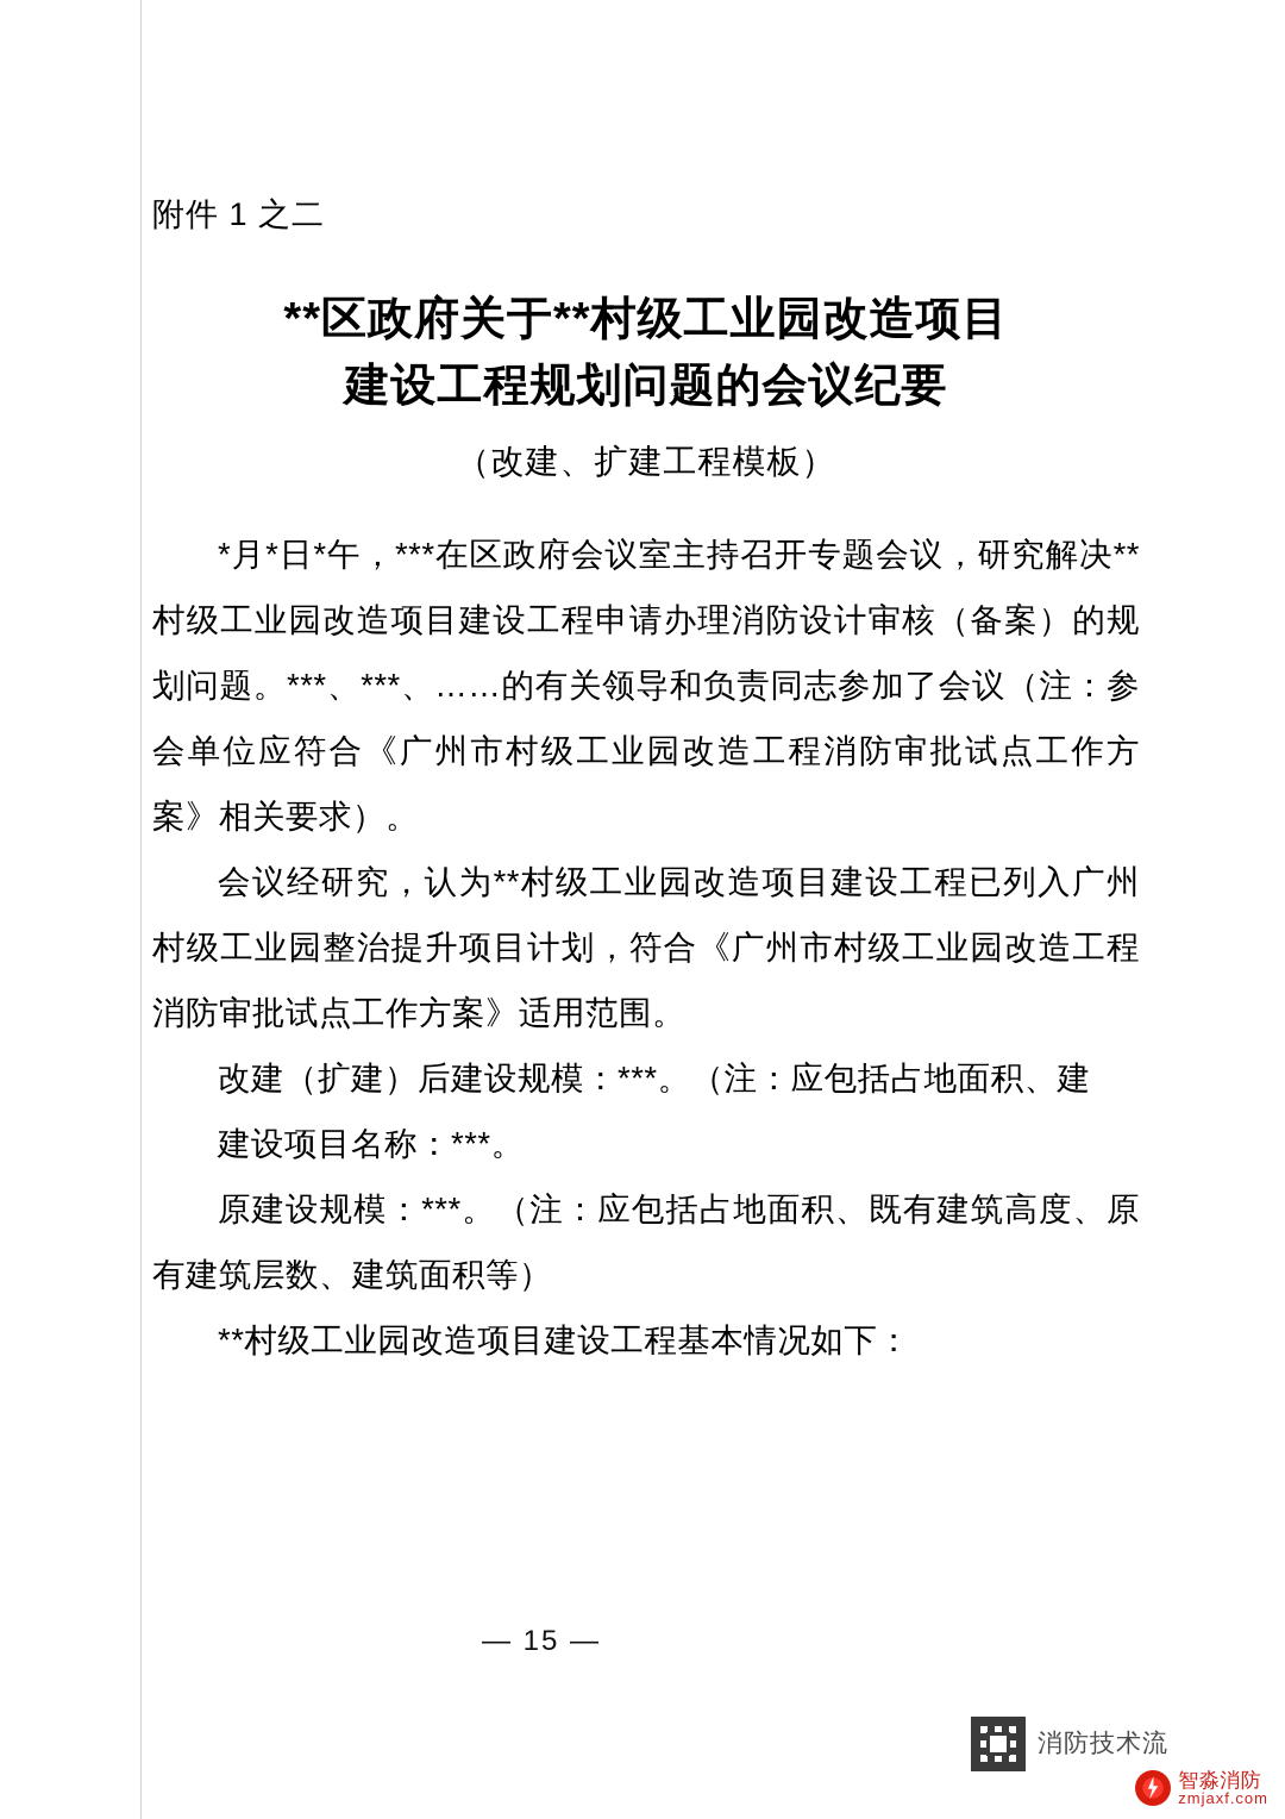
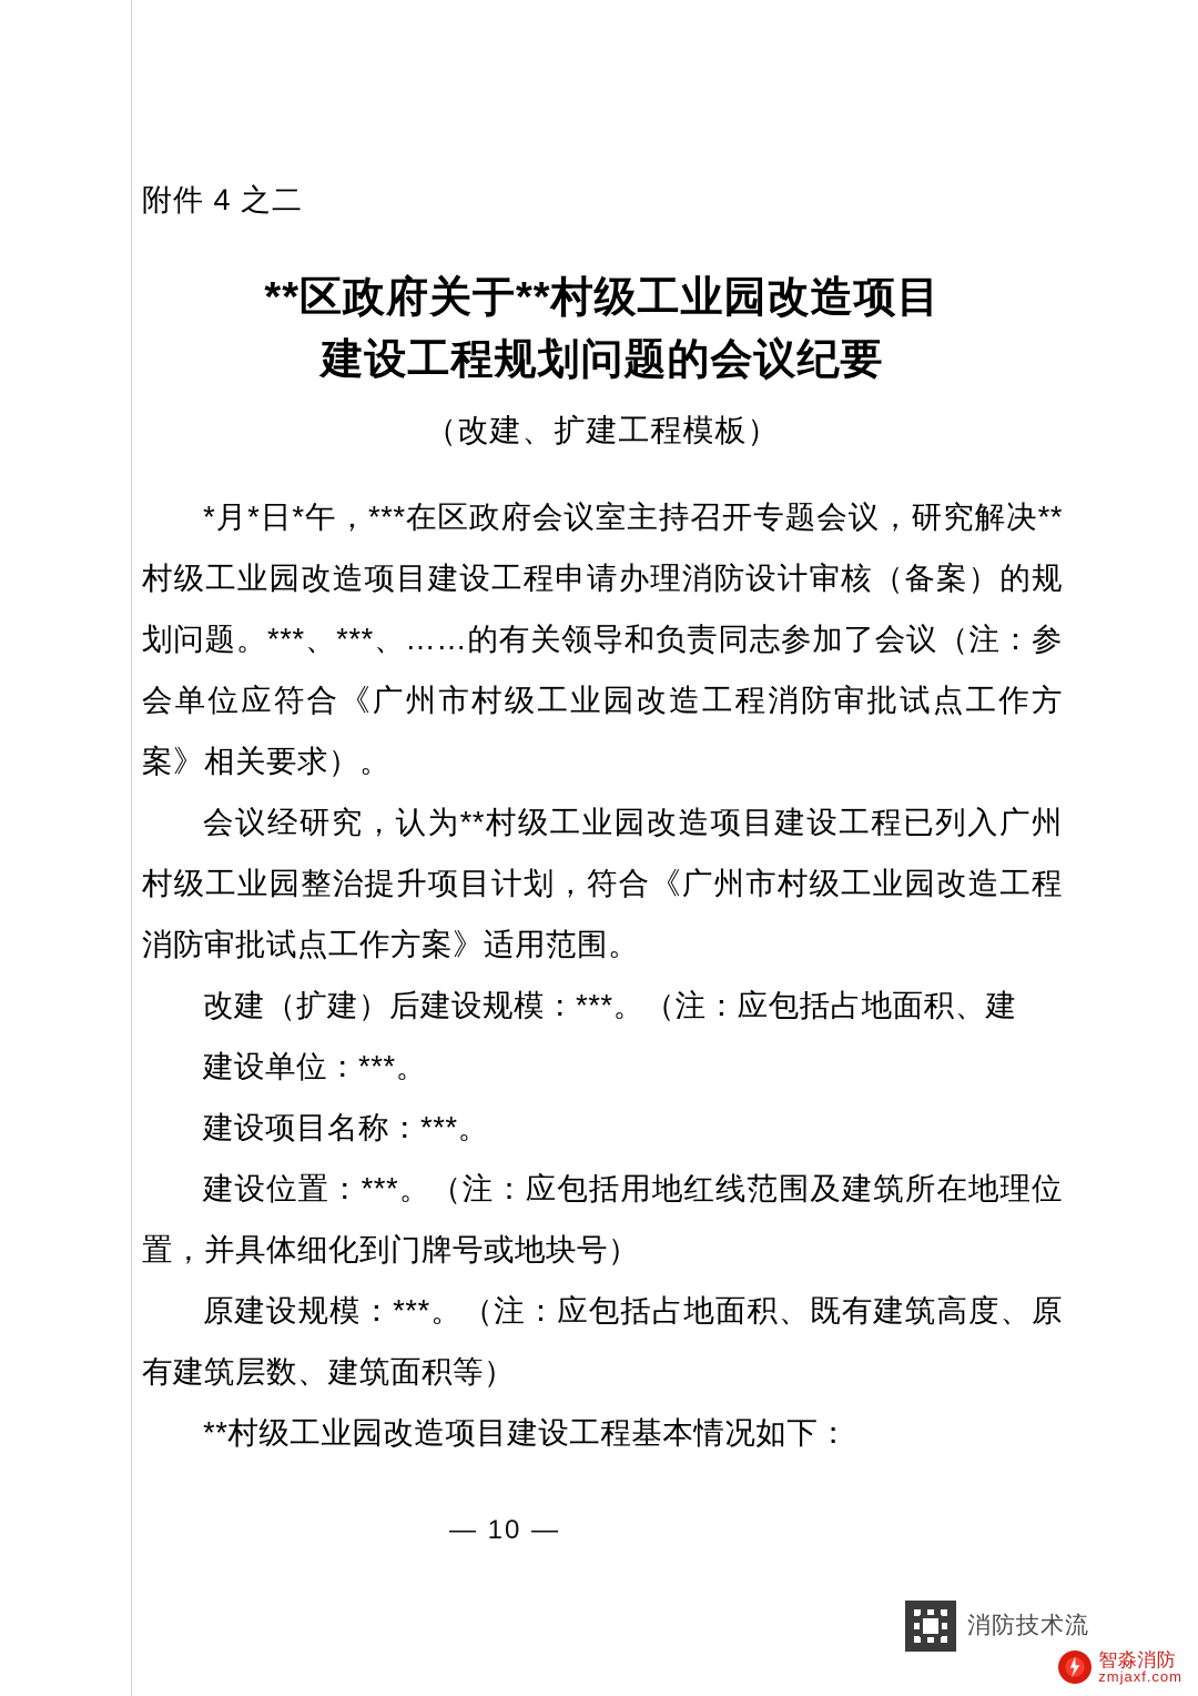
- 附件 1 之二
+ 附件 4 之二
  **区政府关于**村级工业园改造项目
  建设工程规划问题的会议纪要
  （改建、扩建工程模板）
  *月*日*午，***在区政府会议室主持召开专题会议，研究解决**村级工业园改造项目建设工程申请办理消防设计审核（备案）的规划问题。***、***、……的有关领导和负责同志参加了会议（注：参会单位应符合《广州市村级工业园改造工程消防审批试点工作方案》相关要求）。
  会议经研究，认为**村级工业园改造项目建设工程已列入广州村级工业园整治提升项目计划，符合《广州市村级工业园改造工程消防审批试点工作方案》适用范围。
  改建（扩建）后建设规模：***。（注：应包括占地面积、建
+ 建设单位：***。
  建设项目名称：***。
+ 建设位置：***。（注：应包括用地红线范围及建筑所在地理位置，并具体细化到门牌号或地块号）
  原建设规模：***。（注：应包括占地面积、既有建筑高度、原有建筑层数、建筑面积等）
  **村级工业园改造项目建设工程基本情况如下：
- — 15 —
+ — 10 —
  消防技术流
  智淼消防
  zmjaxf.com
